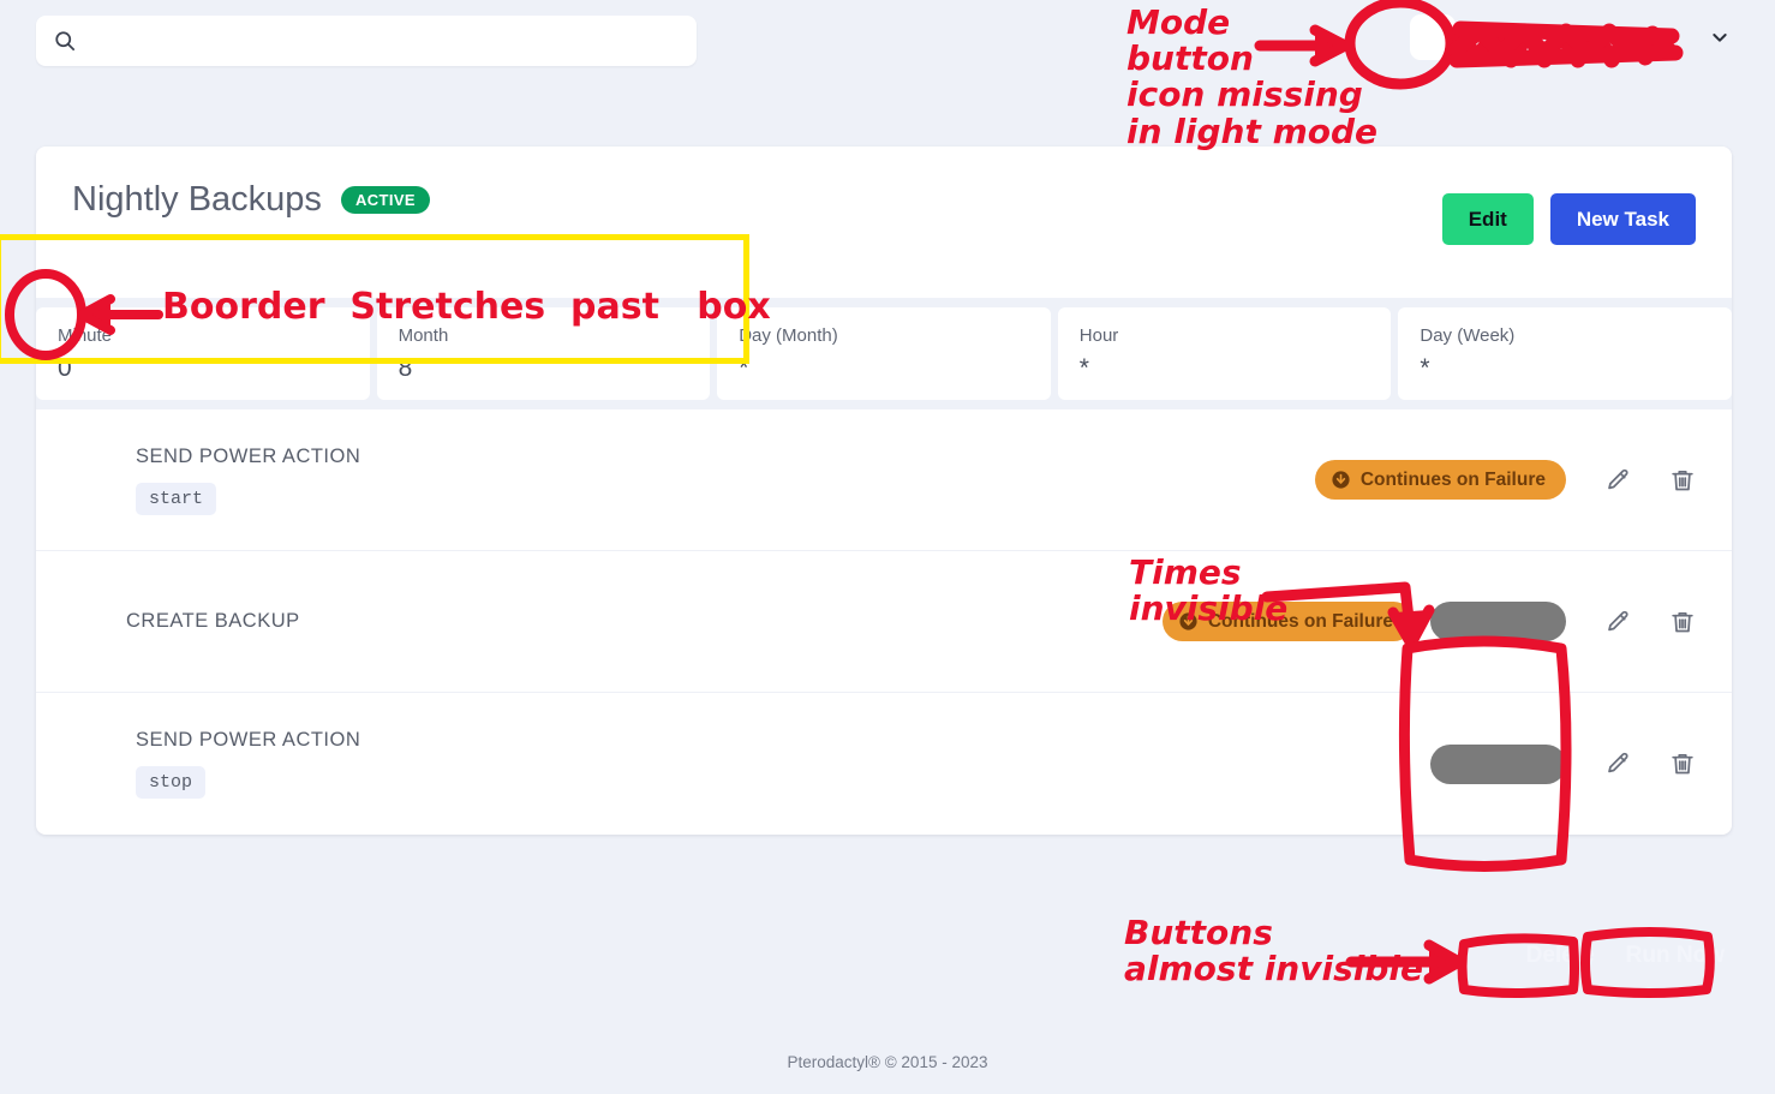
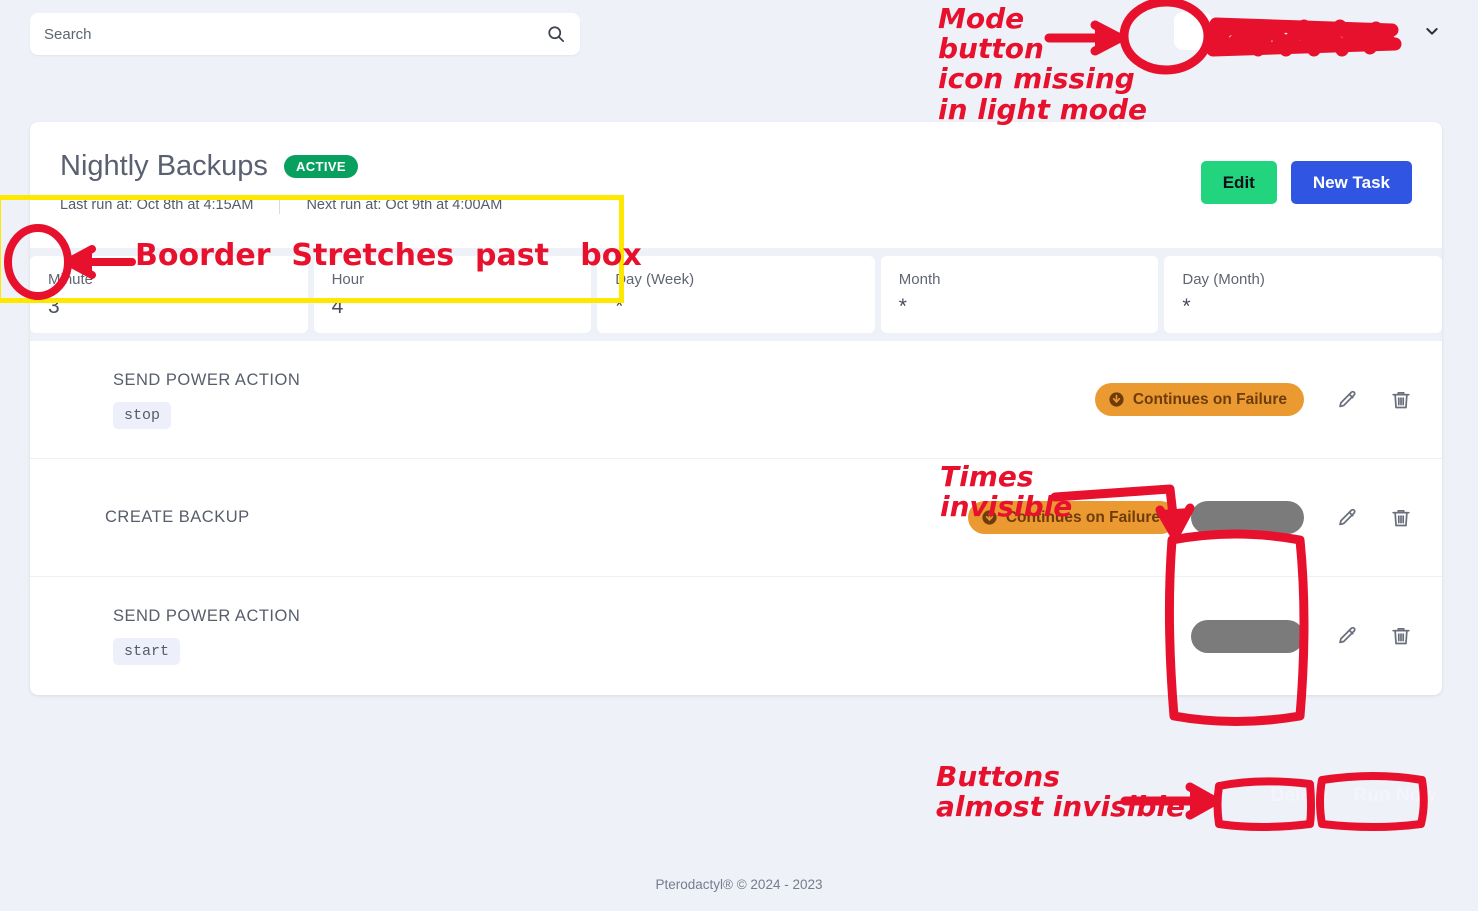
+ Search
  Nightly Backups
  ACTIVE
+ Last run at: Oct 8th at 4:15AM
+ Next run at: Oct 9th at 4:00AM
  Edit
  New Task
- 0
+ 3
- Month
+ Hour
- 8
+ 4
- Day (Month)
+ Day (Week)
  *
- Hour
+ Month
  *
- Day (Week)
+ Day (Month)
  *
  SEND POWER ACTION
- start
+ stop
  Continues on Failure
  CREATE BACKUP
  Continues on Failure
  SEND POWER ACTION
- stop
+ start
  Run Now
- Pterodactyl® © 2015 - 2023
+ Pterodactyl® © 2024 - 2023
  Mode
  button
  icon missing
  in light mode
  Boorder Stretches past box
  Times
  invisible
  Buttons
  almost invisible
